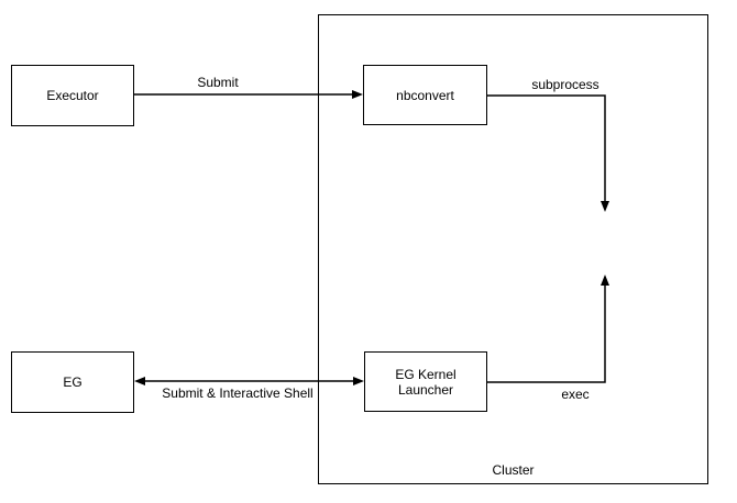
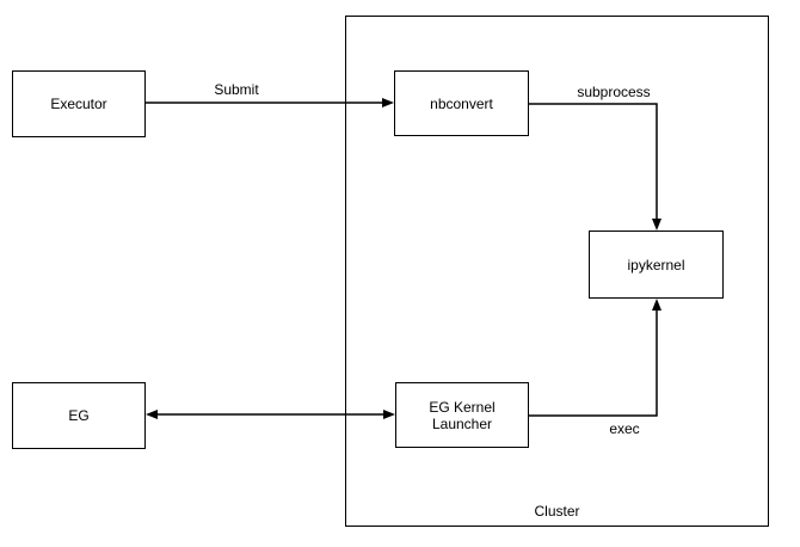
  Cluster
  Executor
  nbconvert
+ ipykernel
  EG
  EG Kernel Launcher
  Submit
  subprocess
- Submit & Interactive Shell
  exec
